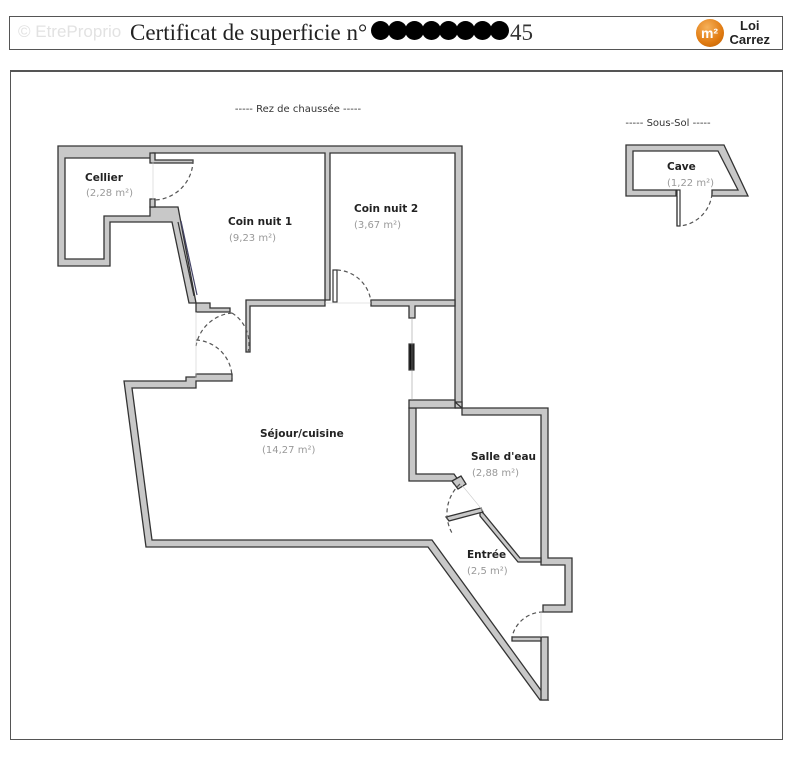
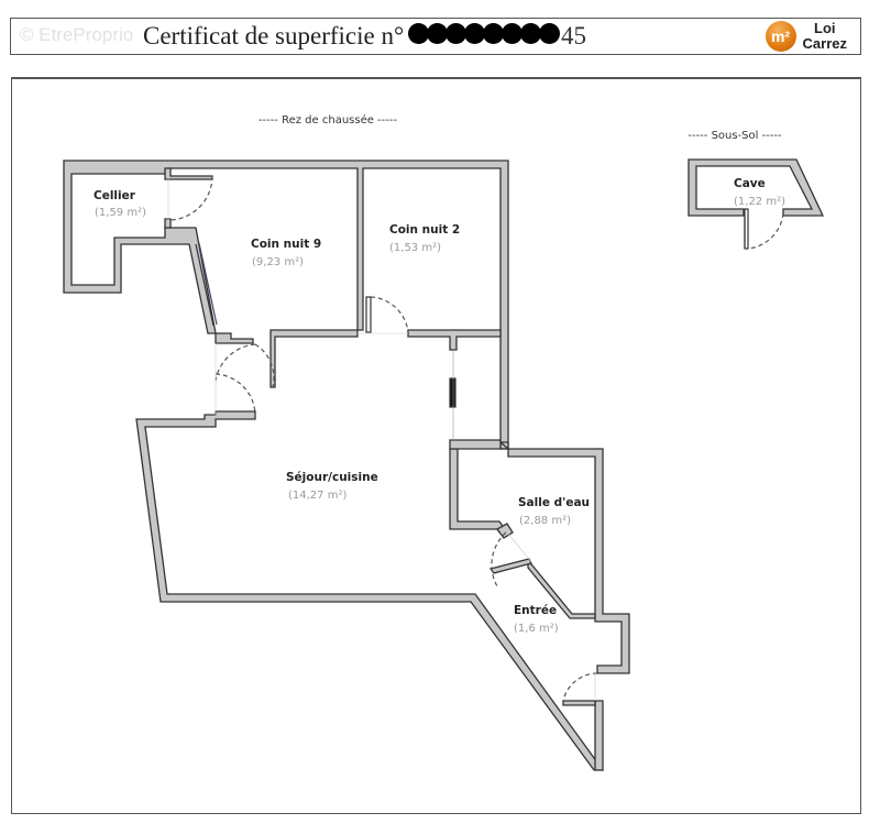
  © EtreProprio
  Certificat de superficie n° 45
  m²
  Loi
  Carrez
  ----- Rez de chaussée -----
  ----- Sous-Sol -----
  Cellier
- (2,28 m²)
+ (1,59 m²)
- Coin nuit 1
+ Coin nuit 9
  (9,23 m²)
  Coin nuit 2
- (3,67 m²)
+ (1,53 m²)
  Séjour/cuisine
  (14,27 m²)
  Salle d'eau
  (2,88 m²)
  Entrée
- (2,5 m²)
+ (1,6 m²)
  Cave
  (1,22 m²)
